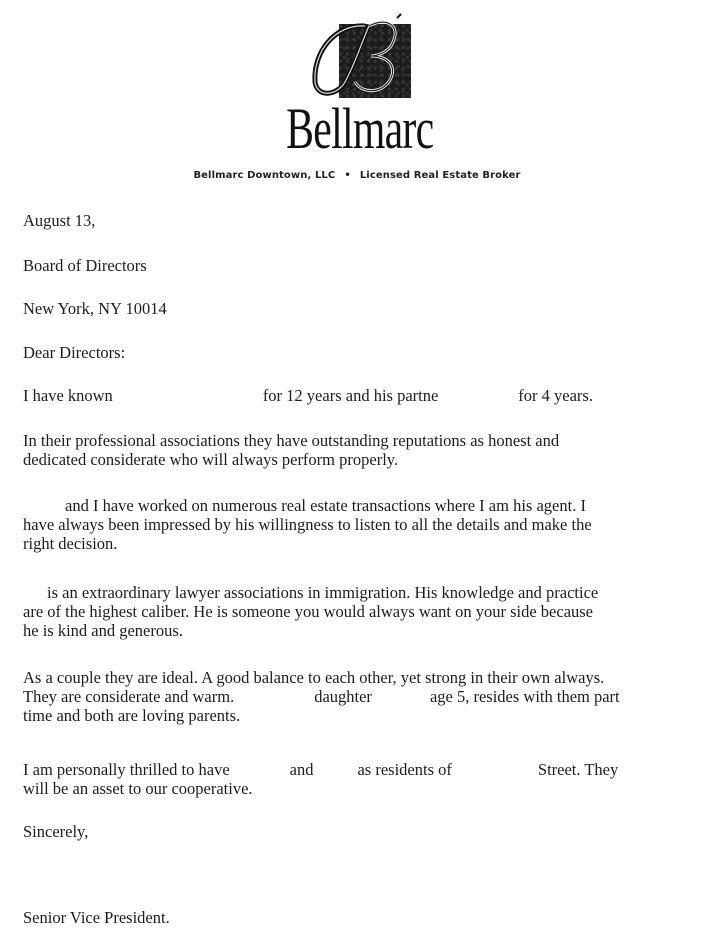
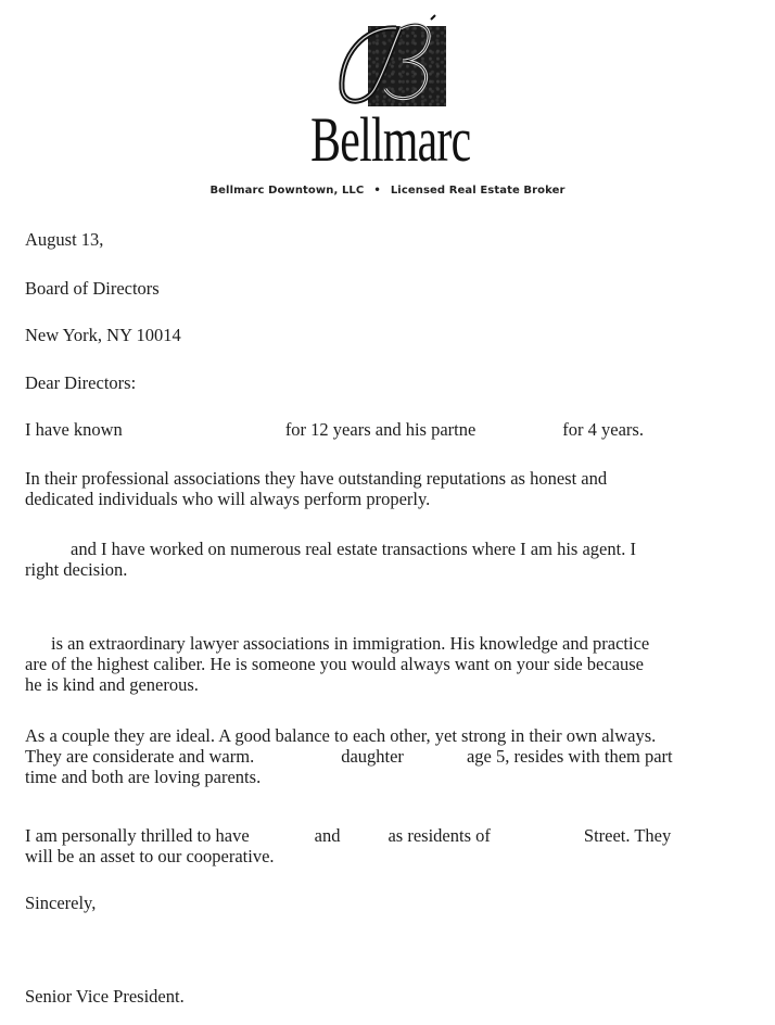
  Bellmarc
  Bellmarc Downtown, LLC • Licensed Real Estate Broker
  August 13,
  Board of Directors
  New York, NY 10014
  Dear Directors:
  I have known for 12 years and his partne for 4 years.
  In their professional associations they have outstanding reputations as honest and
- dedicated considerate who will always perform properly.
+ dedicated individuals who will always perform properly.
  and I have worked on numerous real estate transactions where I am his agent. I
- have always been impressed by his willingness to listen to all the details and make the
  right decision.
  is an extraordinary lawyer associations in immigration. His knowledge and practice
  are of the highest caliber. He is someone you would always want on your side because
  he is kind and generous.
  As a couple they are ideal. A good balance to each other, yet strong in their own always.
  They are considerate and warm. daughter age 5, resides with them part
  time and both are loving parents.
  I am personally thrilled to have and as residents of Street. They
  will be an asset to our cooperative.
  Sincerely,
  Senior Vice President.
